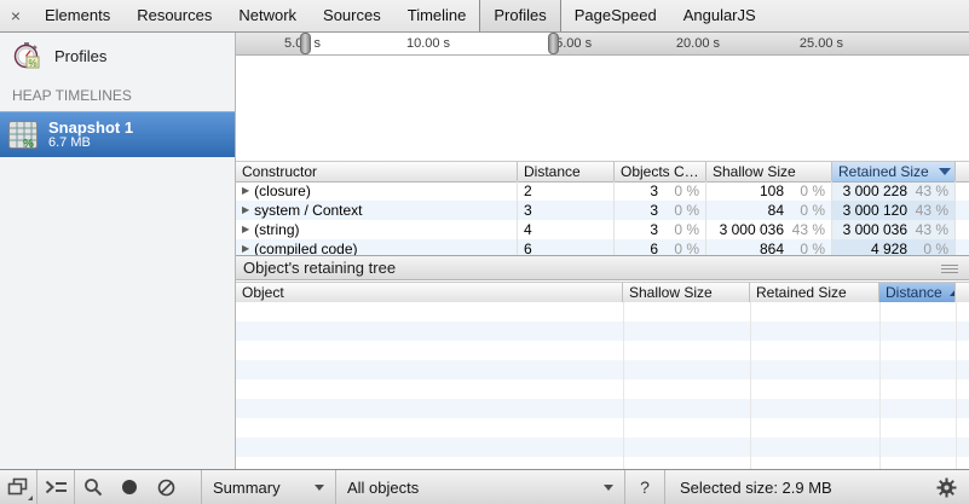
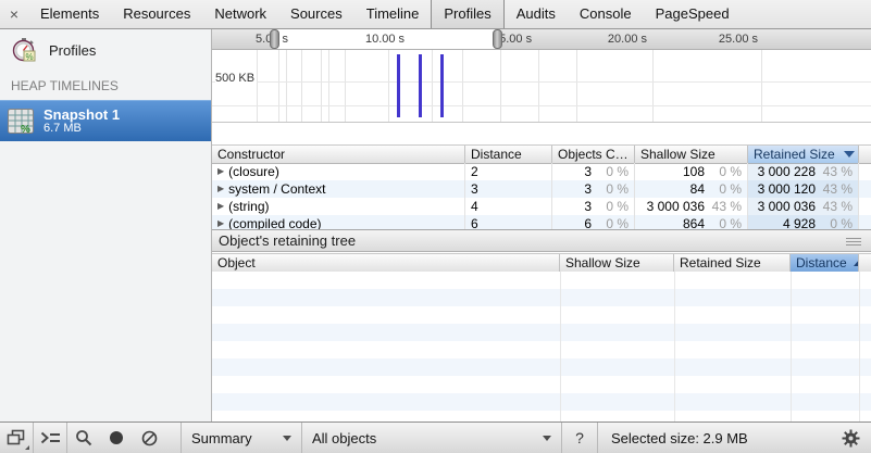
  ×
  Elements
  Resources
  Network
  Sources
  Timeline
  Profiles
+ Audits
+ Console
  PageSpeed
- AngularJS
  %
  Profiles
  HEAP TIMELINES
  %
  Snapshot 1
  6.7 MB
  10.00 s
  5.00 s
  20.00 s
  25.00 s
+ 500 KB
  Constructor
  Distance
  Objects C…
  Shallow Size
  Retained Size
  ▶
  (closure)
  2
  3
  0 %
  108
  0 %
  3 000 228
  43 %
  ▶
  system / Context
  3
  3
  0 %
  84
  0 %
  3 000 120
  43 %
  ▶
  (string)
  4
  3
  0 %
  3 000 036
  43 %
  3 000 036
  43 %
  ▶
  (compiled code)
  6
  6
  0 %
  864
  0 %
  4 928
  0 %
  Object's retaining tree
  Object
  Shallow Size
  Retained Size
  Distance
  Summary
  All objects
  ?
  Selected size: 2.9 MB
